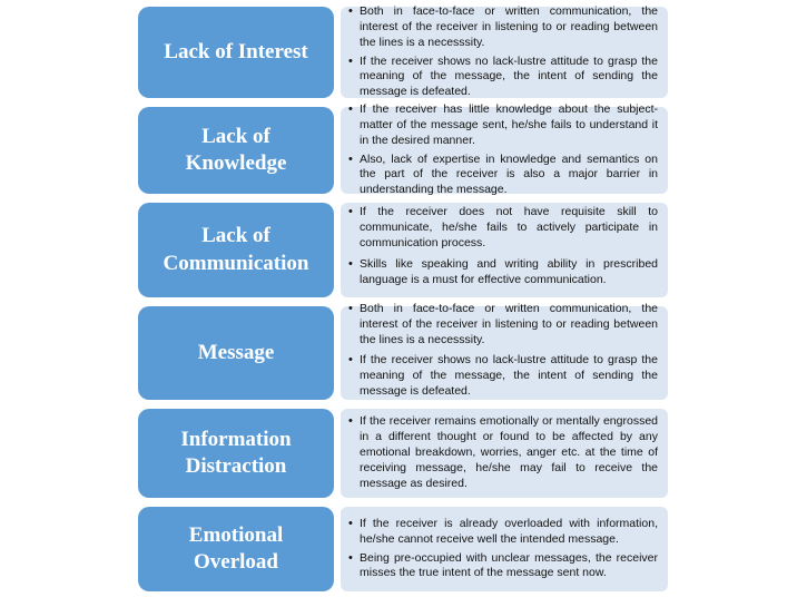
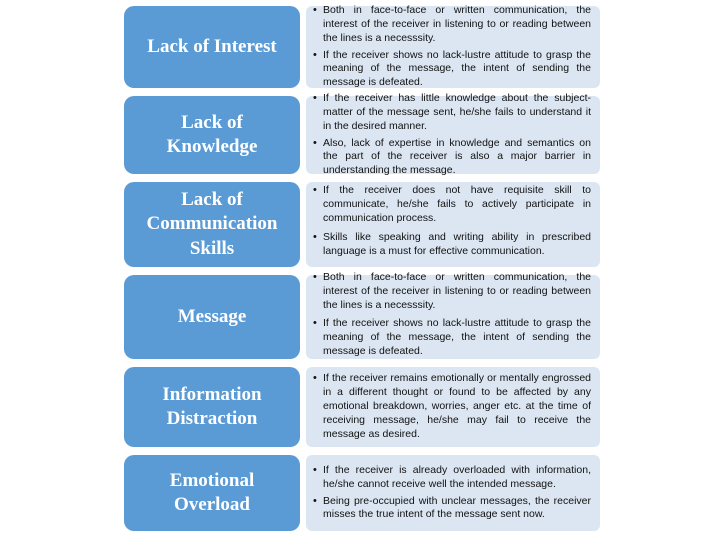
  Lack of Interest
  Both in face-to-face or written communication, the interest of the receiver in listening to or reading between the lines is a necesssity.
  If the receiver shows no lack-lustre attitude to grasp the meaning of the message, the intent of sending the message is defeated.
  Lack of
  Knowledge
  If the receiver has little knowledge about the subject-matter of the message sent, he/she fails to understand it in the desired manner.
  Also, lack of expertise in knowledge and semantics on the part of the receiver is also a major barrier in understanding the message.
  Lack of
  Communication
+ Skills
  If the receiver does not have requisite skill to communicate, he/she fails to actively participate in communication process.
  Skills like speaking and writing ability in prescribed language is a must for effective communication.
  Message
  Both in face-to-face or written communication, the interest of the receiver in listening to or reading between the lines is a necesssity.
  If the receiver shows no lack-lustre attitude to grasp the meaning of the message, the intent of sending the message is defeated.
  Information
  Distraction
  If the receiver remains emotionally or mentally engrossed in a different thought or found to be affected by any emotional breakdown, worries, anger etc. at the time of receiving message, he/she may fail to receive the message as desired.
  Emotional
  Overload
  If the receiver is already overloaded with information, he/she cannot receive well the intended message.
  Being pre-occupied with unclear messages, the receiver misses the true intent of the message sent now.
